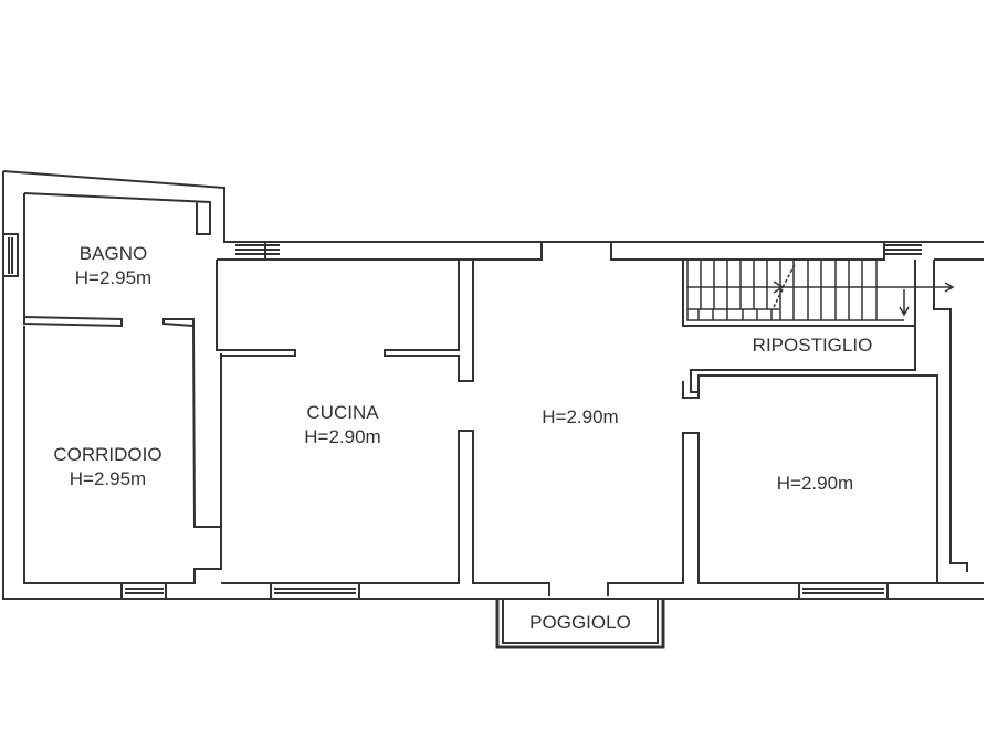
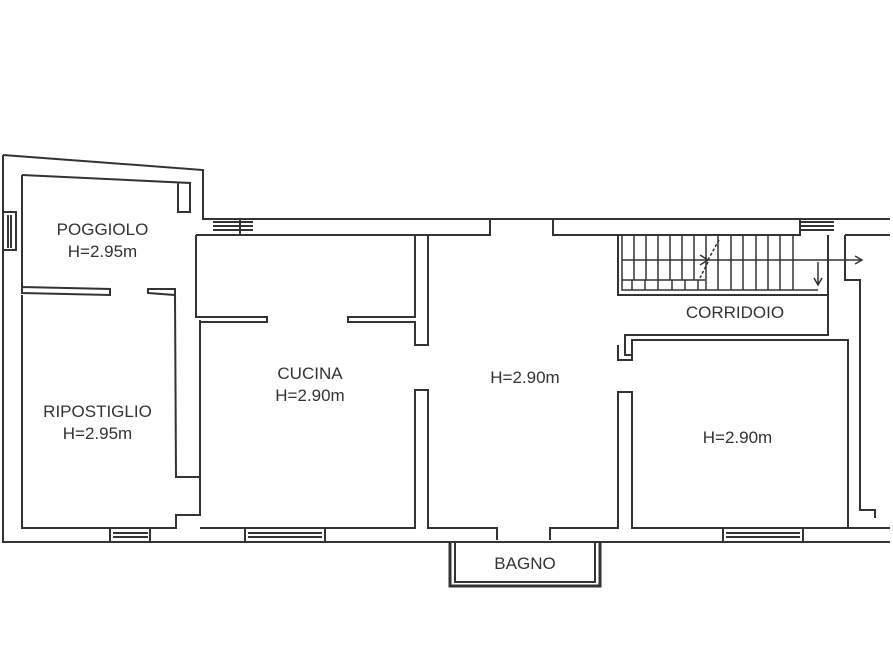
- BAGNO
+ POGGIOLO
  H=2.95m
- CORRIDOIO
+ RIPOSTIGLIO
  H=2.95m
  CUCINA
  H=2.90m
  H=2.90m
- RIPOSTIGLIO
+ CORRIDOIO
  H=2.90m
- POGGIOLO
+ BAGNO
